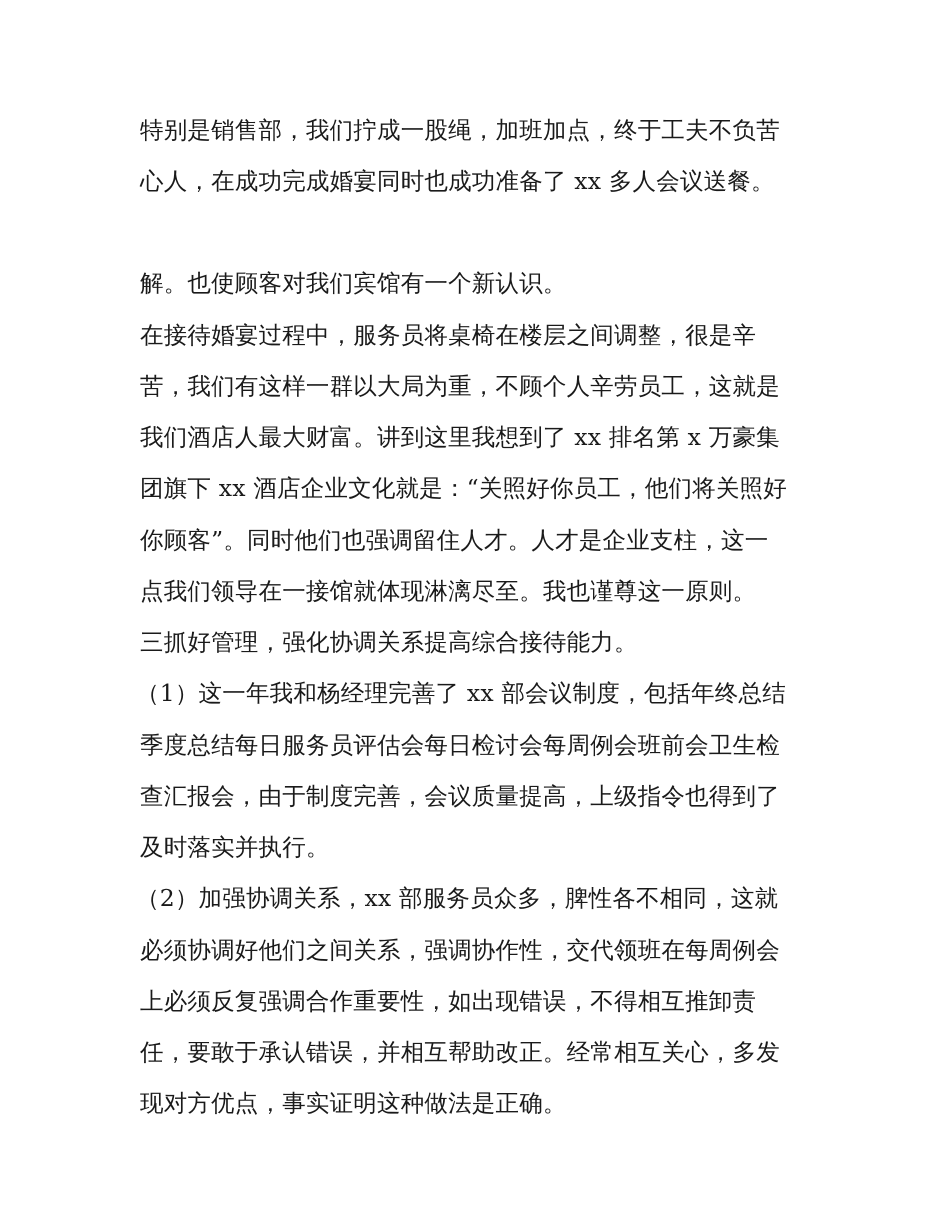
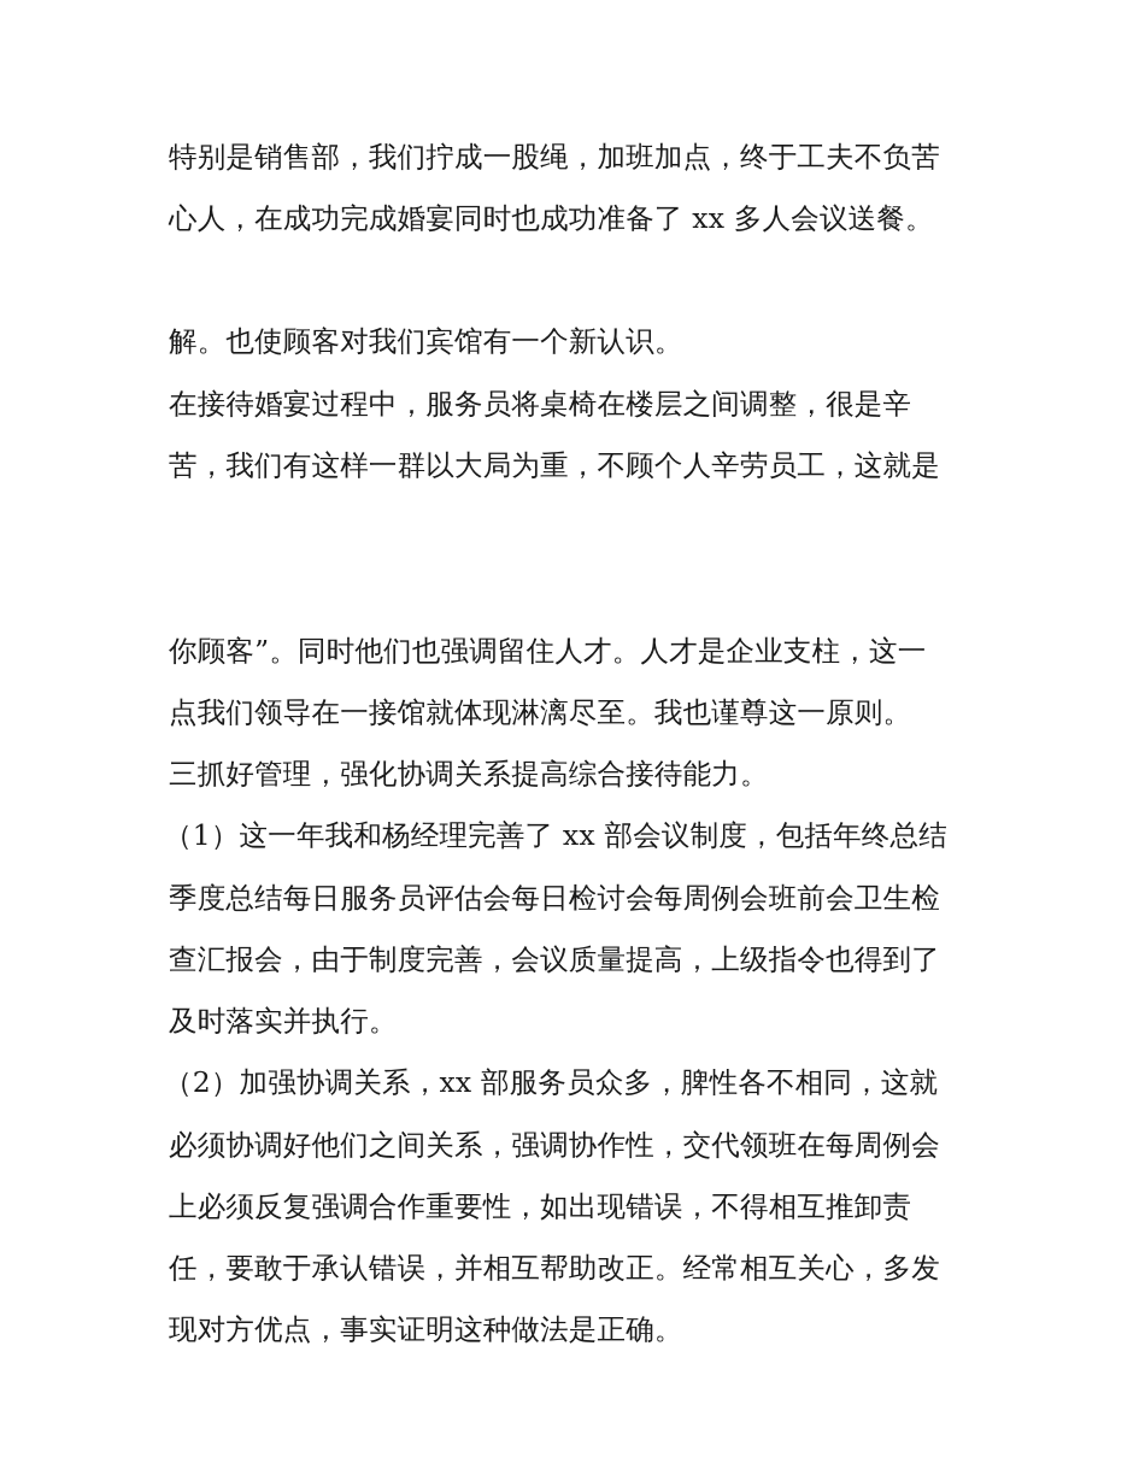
  特别是销售部，我们拧成一股绳，加班加点，终于工夫不负苦
  心人，在成功完成婚宴同时也成功准备了 xx 多人会议送餐。
  解。也使顾客对我们宾馆有一个新认识。
  在接待婚宴过程中，服务员将桌椅在楼层之间调整，很是辛
  苦，我们有这样一群以大局为重，不顾个人辛劳员工，这就是
- 我们酒店人最大财富。讲到这里我想到了 xx 排名第 x 万豪集
- 团旗下 xx 酒店企业文化就是：“关照好你员工，他们将关照好
  你顾客”。同时他们也强调留住人才。人才是企业支柱，这一
  点我们领导在一接馆就体现淋漓尽至。我也谨尊这一原则。
  三抓好管理，强化协调关系提高综合接待能力。
  （1）这一年我和杨经理完善了 xx 部会议制度，包括年终总结
  季度总结每日服务员评估会每日检讨会每周例会班前会卫生检
  查汇报会，由于制度完善，会议质量提高，上级指令也得到了
  及时落实并执行。
  （2）加强协调关系，xx 部服务员众多，脾性各不相同，这就
  必须协调好他们之间关系，强调协作性，交代领班在每周例会
  上必须反复强调合作重要性，如出现错误，不得相互推卸责
  任，要敢于承认错误，并相互帮助改正。经常相互关心，多发
  现对方优点，事实证明这种做法是正确。
